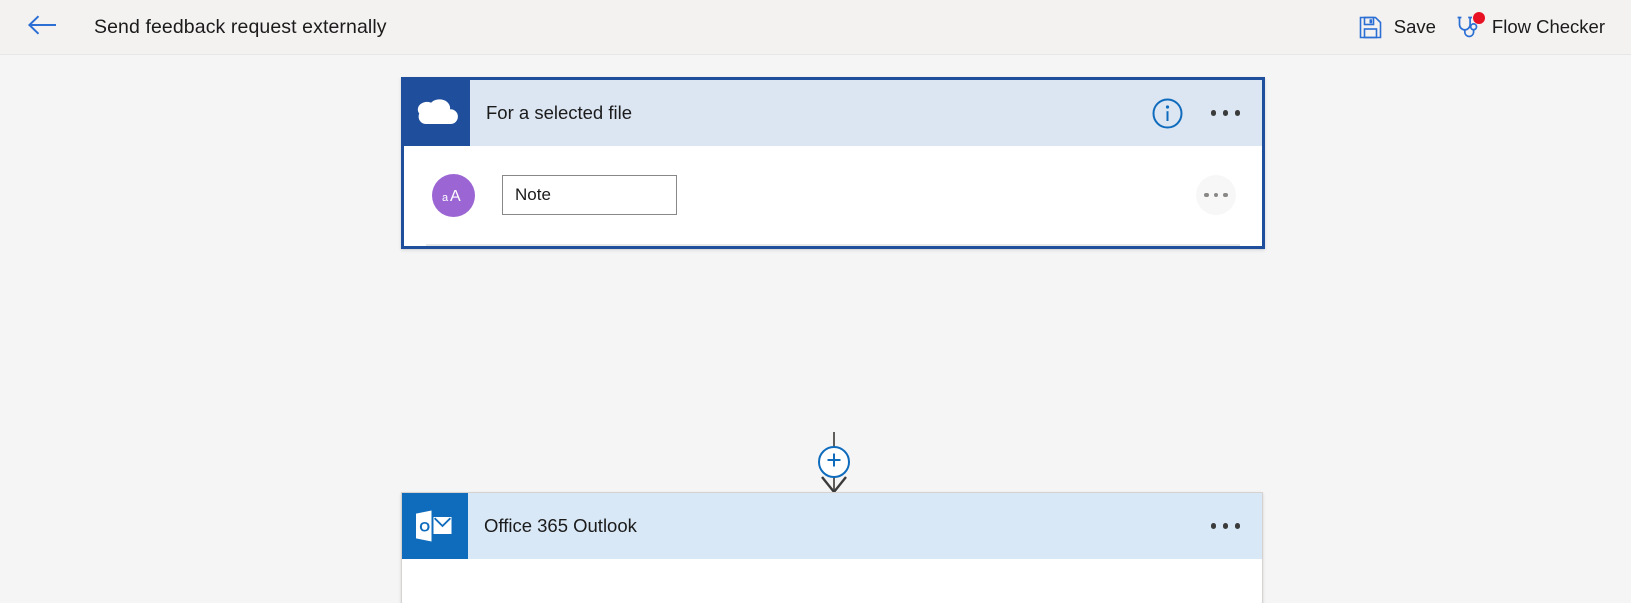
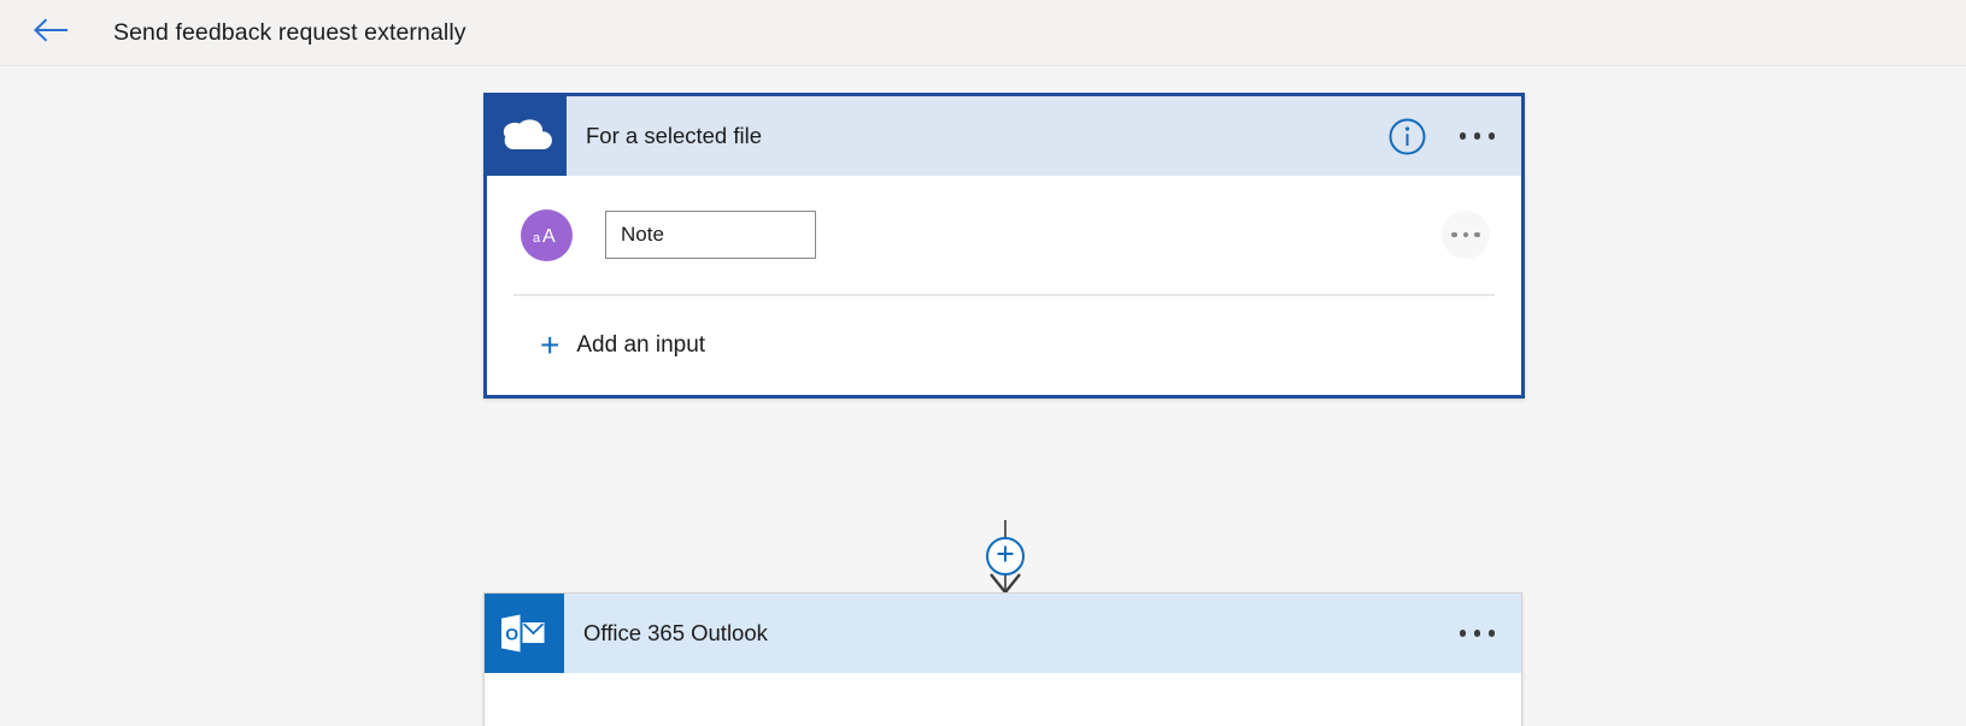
  Send feedback request externally
- Save
- Flow Checker
  For a selected file
  a
  A
  Note
+ +
+ Add an input
  O
  Office 365 Outlook
